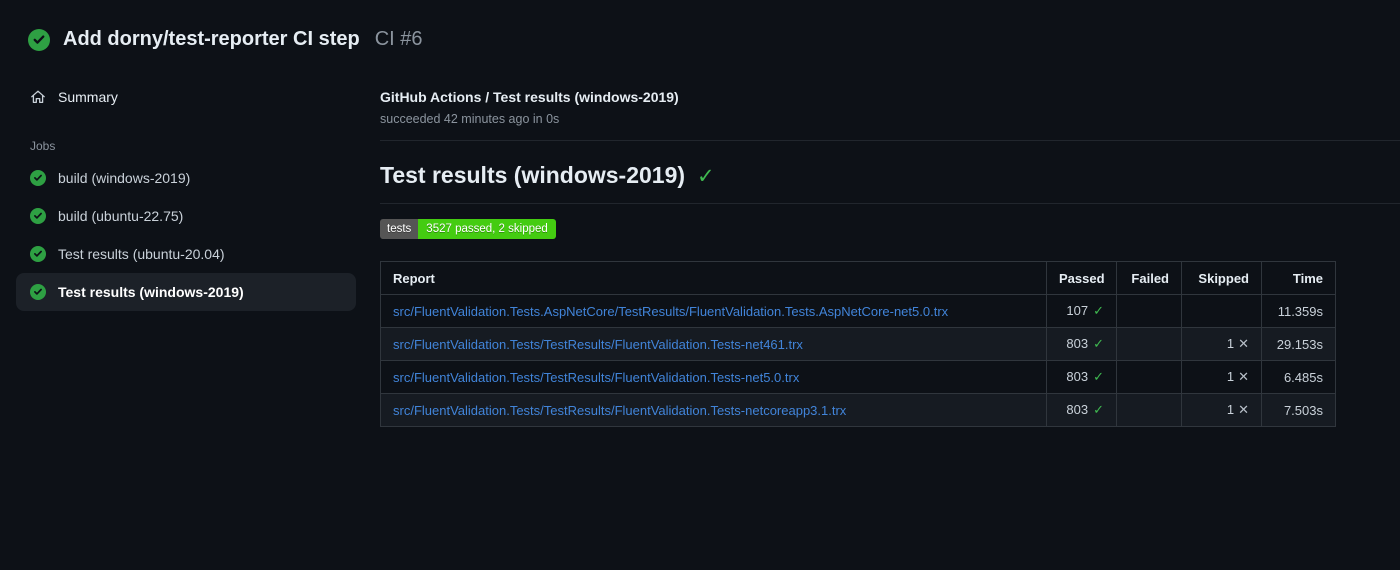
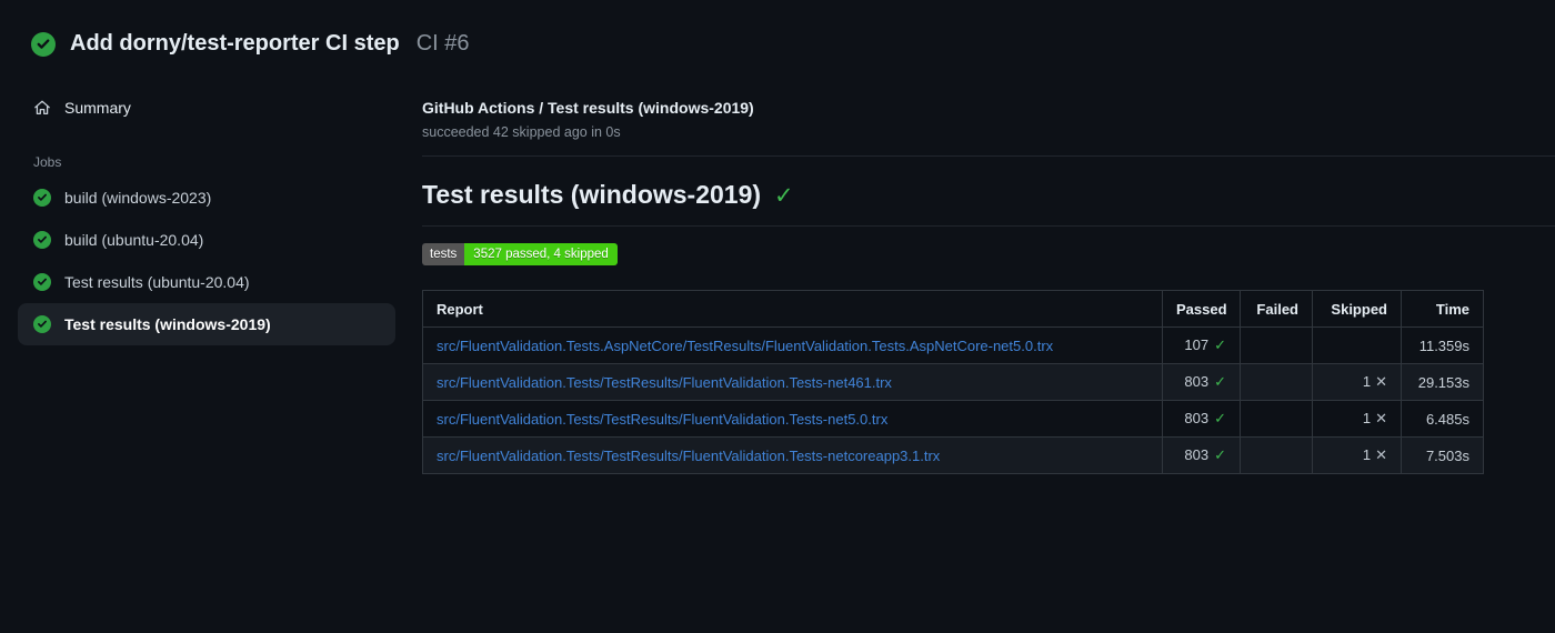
  Add dorny/test-reporter CI step
  CI #6
  Summary
  Jobs
- build (windows-2019)
+ build (windows-2023)
- build (ubuntu-22.75)
+ build (ubuntu-20.04)
  Test results (ubuntu-20.04)
  Test results (windows-2019)
  GitHub Actions / Test results (windows-2019)
- succeeded 42 minutes ago in 0s
+ succeeded 42 skipped ago in 0s
  Test results (windows-2019)
  ✓
  tests
- 3527 passed, 2 skipped
+ 3527 passed, 4 skipped
  Report	Passed	Failed	Skipped	Time
  src/FluentValidation.Tests.AspNetCore/TestResults/FluentValidation.Tests.AspNetCore-net5.0.trx	107 ✓			11.359s
  src/FluentValidation.Tests/TestResults/FluentValidation.Tests-net461.trx	803 ✓		1 ✕	29.153s
  src/FluentValidation.Tests/TestResults/FluentValidation.Tests-net5.0.trx	803 ✓		1 ✕	6.485s
  src/FluentValidation.Tests/TestResults/FluentValidation.Tests-netcoreapp3.1.trx	803 ✓		1 ✕	7.503s
